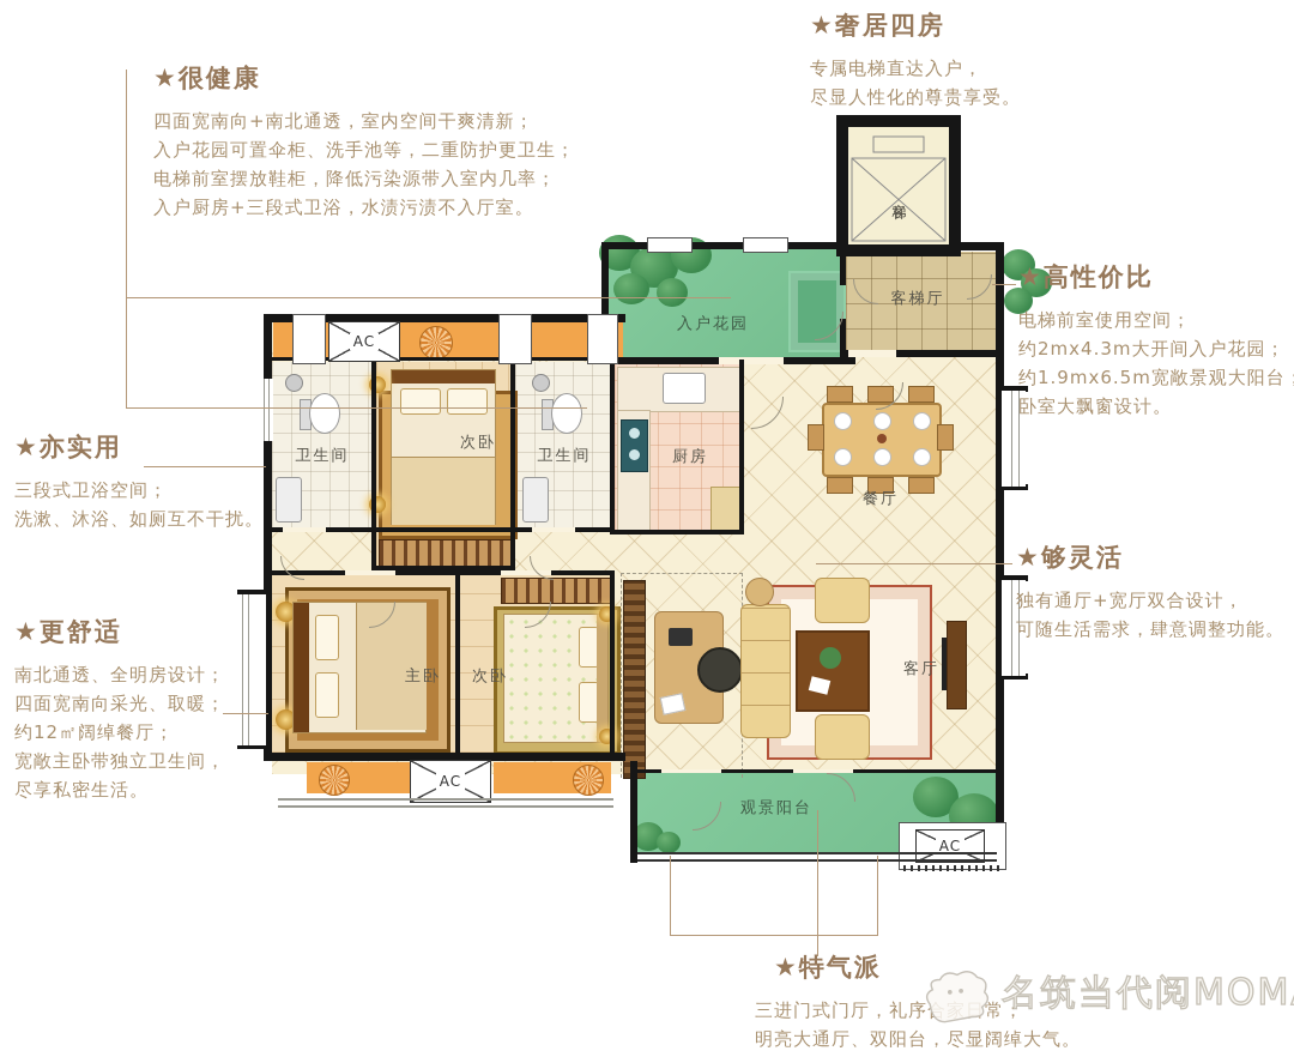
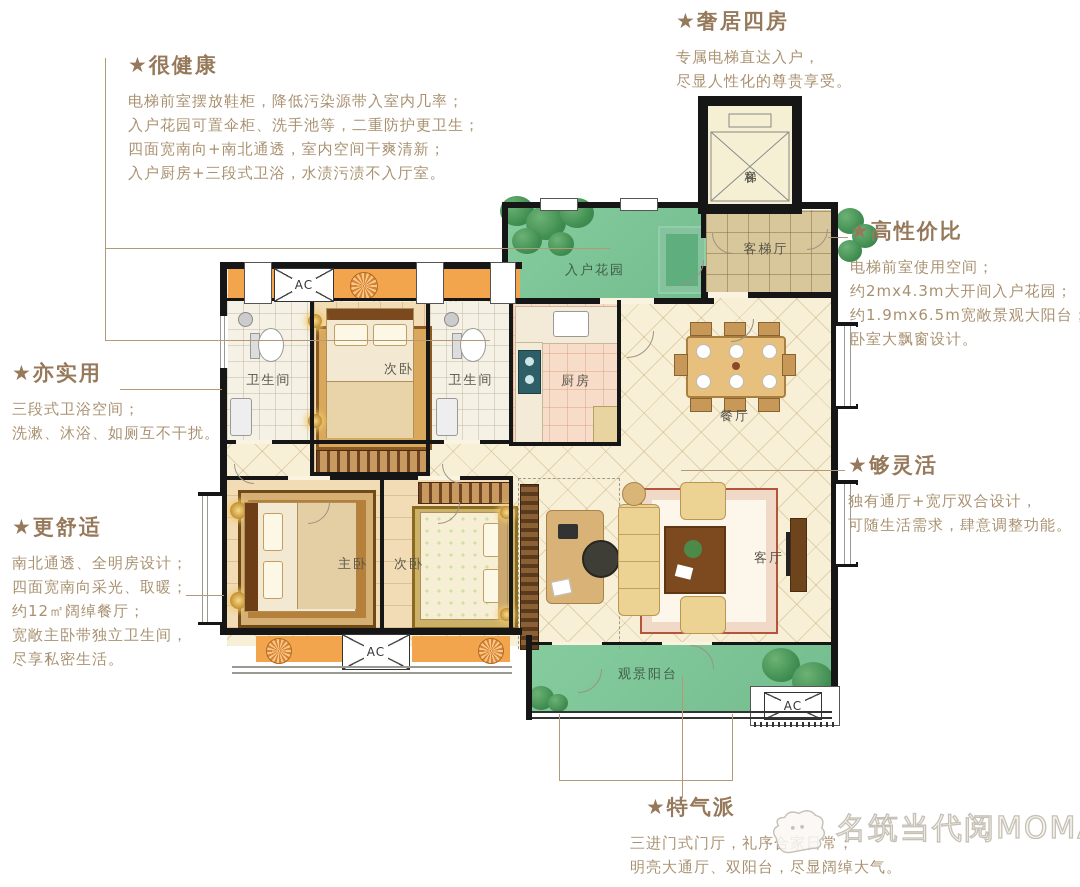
  AC
  AC
  AC
  卫生间
  次卧
  卫生间
  厨房
  入户花园
  客梯厅
  餐厅
  主卧
  次卧
  客厅
  观景阳台
  ★很健康
- 四面宽南向+南北通透，室内空间干爽清新；
+ 电梯前室摆放鞋柜，降低污染源带入室内几率；
  入户花园可置伞柜、洗手池等，二重防护更卫生；
- 电梯前室摆放鞋柜，降低污染源带入室内几率；
+ 四面宽南向+南北通透，室内空间干爽清新；
  入户厨房+三段式卫浴，水渍污渍不入厅室。
  ★奢居四房
  专属电梯直达入户，
  尽显人性化的尊贵享受。
  ★高性价比
  电梯前室使用空间；
  约2mx4.3m大开间入户花园；
  约1.9mx6.5m宽敞景观大阳台
  卧室大飘窗设计。
  ★亦实用
  三段式卫浴空间；
  洗漱、沐浴、如厕互不干扰。
  ★更舒适
  南北通透、全明房设计；
  四面宽南向采光、取暖；
  约12㎡阔绰餐厅；
  宽敞主卧带独立卫生间，
  尽享私密生活。
  ★够灵活
  独有通厅+宽厅双合设计，
  可随生活需求，肆意调整功能。
  ★特气派
  三进门式门厅，礼序合家日常；
  明亮大通厅、双阳台，尽显阔绰大气。
  名筑当代阅MOM
